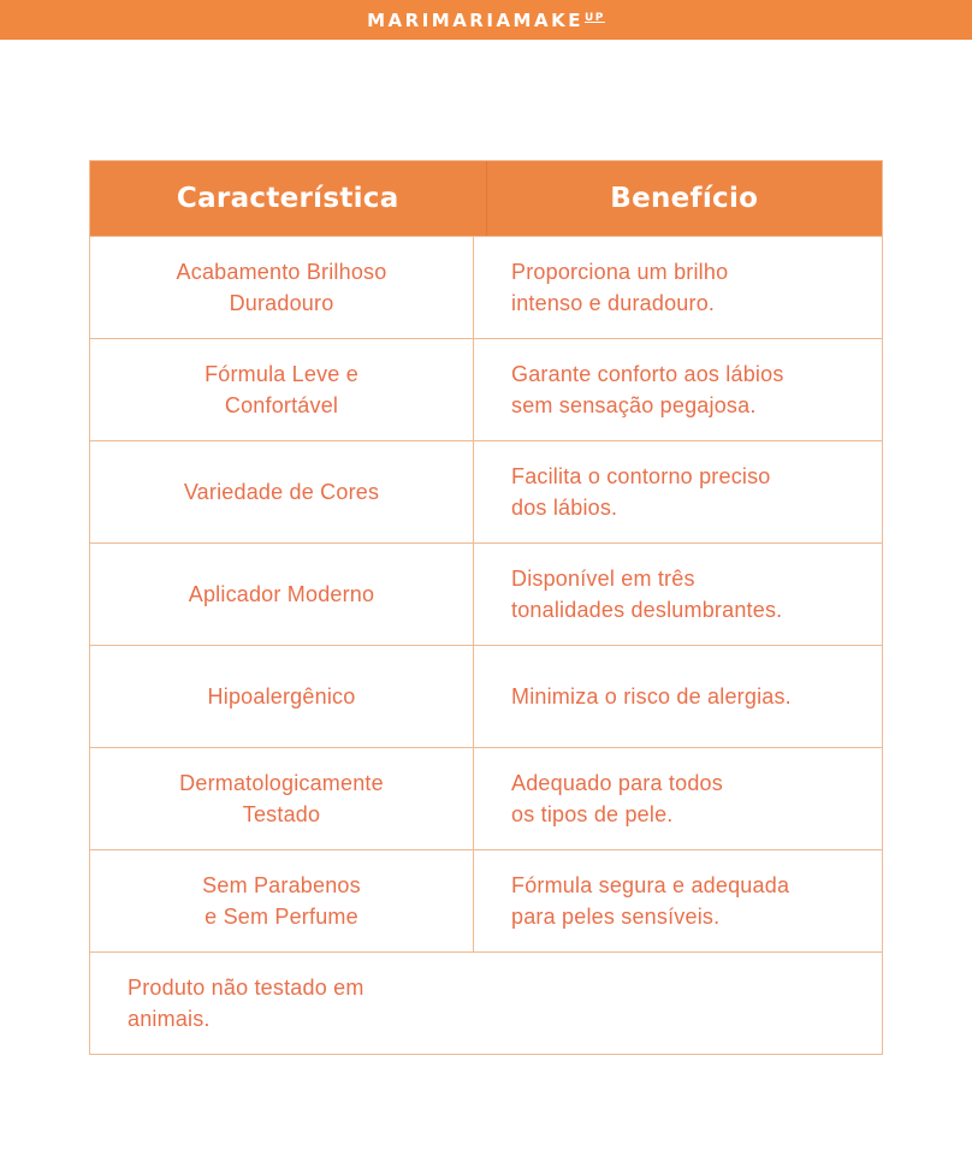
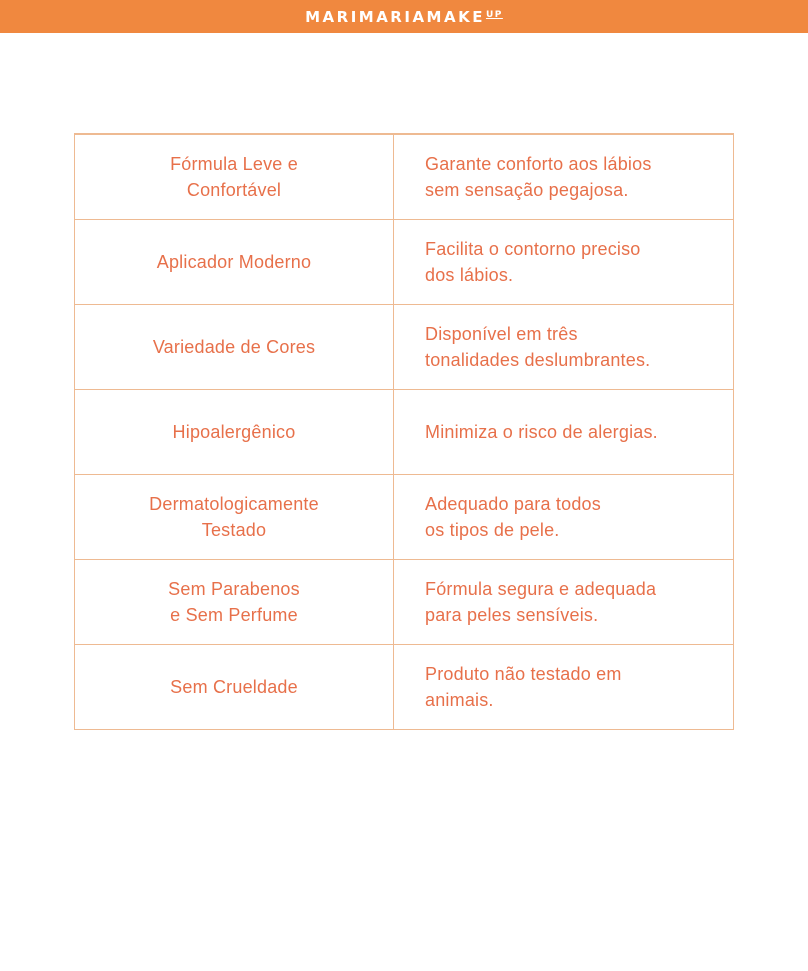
  MARIMARIAMAKEUP
- Característica
- Benefício
- Acabamento Brilhoso
- Duradouro
- Proporciona um brilho
- intenso e duradouro.
  Fórmula Leve e
  Confortável
  Garante conforto aos lábios
  sem sensação pegajosa.
- Variedade de Cores
+ Aplicador Moderno
  Facilita o contorno preciso
  dos lábios.
- Aplicador Moderno
+ Variedade de Cores
  Disponível em três
  tonalidades deslumbrantes.
  Hipoalergênico
  Minimiza o risco de alergias.
  Dermatologicamente
  Testado
  Adequado para todos
  os tipos de pele.
  Sem Parabenos
  e Sem Perfume
  Fórmula segura e adequada
  para peles sensíveis.
+ Sem Crueldade
  Produto não testado em
  animais.
